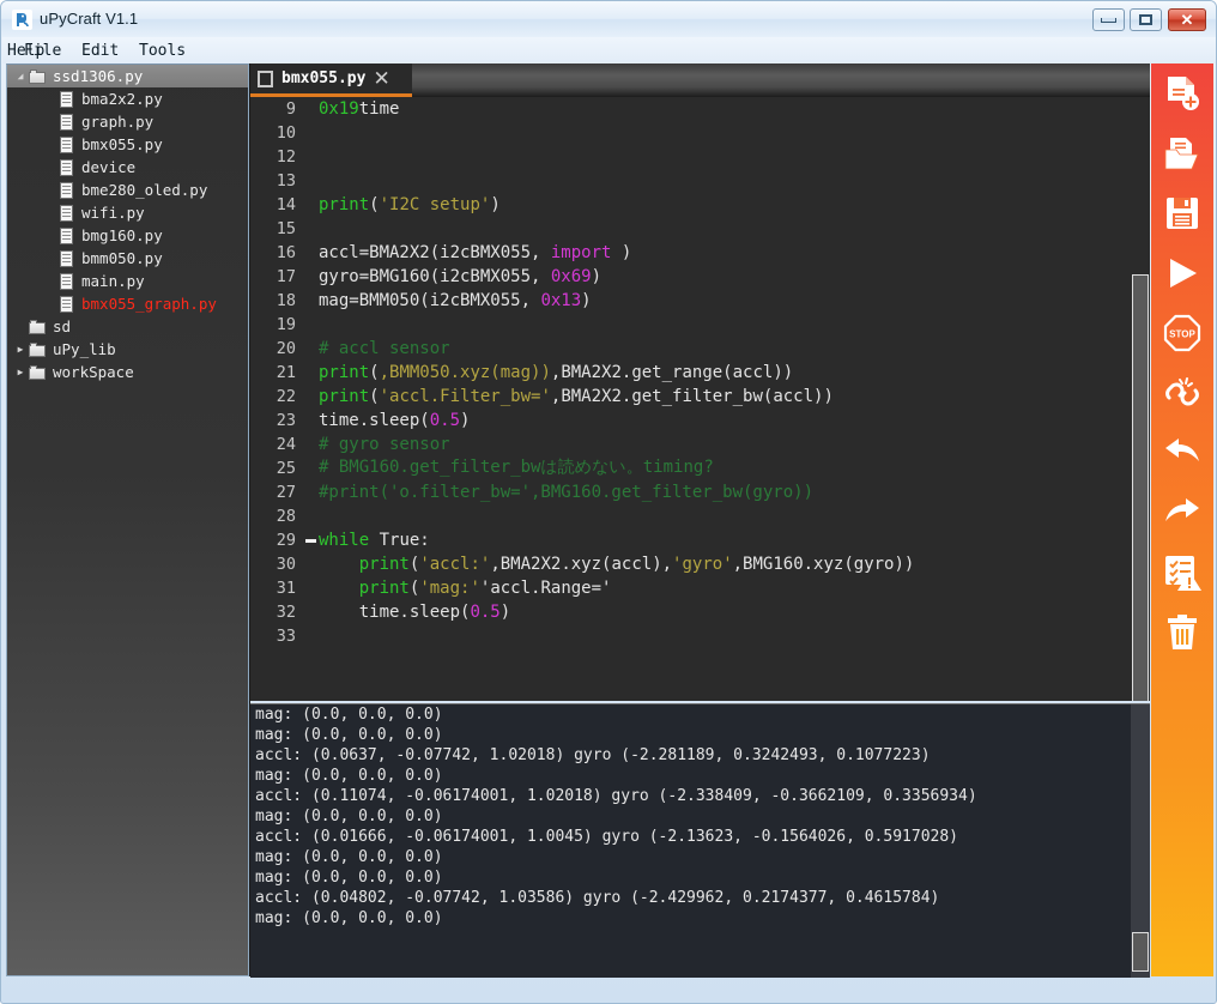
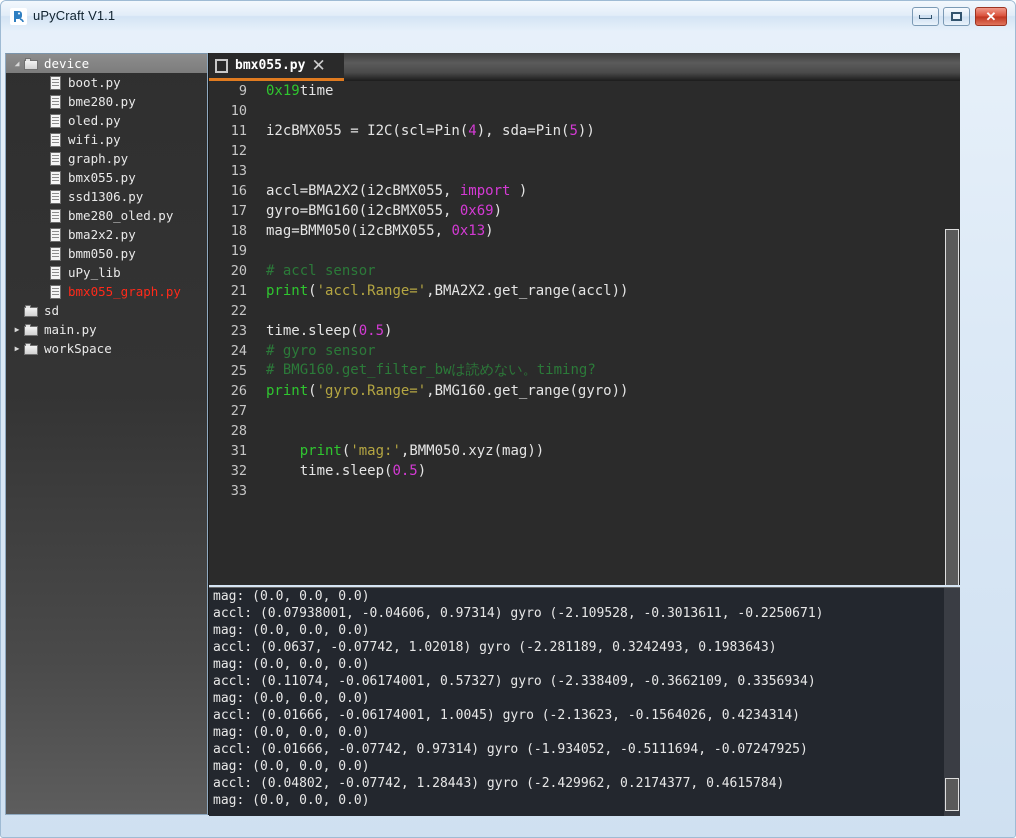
  uPyCraft V1.1
  ✕
- File
- Edit
- Tools
- Help
  ◢
- ssd1306.py
+ device
+ boot.py
+ bme280.py
+ oled.py
- bma2x2.py
+ wifi.py
  graph.py
  bmx055.py
- device
+ ssd1306.py
  bme280_oled.py
- wifi.py
+ bma2x2.py
- bmg160.py
  bmm050.py
- main.py
+ uPy_lib
  bmx055_graph.py
  sd
  ▶
- uPy_lib
+ main.py
  ▶
  workSpace
  bmx055.py
  ✕
  9
  0x19time
  10
+ 11
+ i2cBMX055 = I2C(scl=Pin(4), sda=Pin(5))
  12
  13
- 14
- print('I2C setup')
- 15
  16
  accl=BMA2X2(i2cBMX055, import )
  17
  gyro=BMG160(i2cBMX055, 0x69)
  18
  mag=BMM050(i2cBMX055, 0x13)
  19
  20
  # accl sensor
  21
- print(,BMM050.xyz(mag)),BMA2X2.get_range(accl))
+ print('accl.Range=',BMA2X2.get_range(accl))
  22
- print('accl.Filter_bw=',BMA2X2.get_filter_bw(accl))
  23
  time.sleep(0.5)
  24
  # gyro sensor
  25
  # BMG160.get_filter_bwは読めない。timing?
+ 26
+ print('gyro.Range=',BMG160.get_range(gyro))
  27
- #print('o.filter_bw=',BMG160.get_filter_bw(gyro))
  28
- 29
- while True:
- 30
- print('accl:',BMA2X2.xyz(accl),'gyro',BMG160.xyz(gyro))
  31
- print('mag:''accl.Range='
+ print('mag:',BMM050.xyz(mag))
  32
  time.sleep(0.5)
  33
  mag: (0.0, 0.0, 0.0)
+ accl: (0.07938001, -0.04606, 0.97314) gyro (-2.109528, -0.3013611, -0.2250671)
  mag: (0.0, 0.0, 0.0)
- accl: (0.0637, -0.07742, 1.02018) gyro (-2.281189, 0.3242493, 0.1077223)
+ accl: (0.0637, -0.07742, 1.02018) gyro (-2.281189, 0.3242493, 0.1983643)
  mag: (0.0, 0.0, 0.0)
- accl: (0.11074, -0.06174001, 1.02018) gyro (-2.338409, -0.3662109, 0.3356934)
+ accl: (0.11074, -0.06174001, 0.57327) gyro (-2.338409, -0.3662109, 0.3356934)
  mag: (0.0, 0.0, 0.0)
- accl: (0.01666, -0.06174001, 1.0045) gyro (-2.13623, -0.1564026, 0.5917028)
+ accl: (0.01666, -0.06174001, 1.0045) gyro (-2.13623, -0.1564026, 0.4234314)
  mag: (0.0, 0.0, 0.0)
+ accl: (0.01666, -0.07742, 0.97314) gyro (-1.934052, -0.5111694, -0.07247925)
  mag: (0.0, 0.0, 0.0)
- accl: (0.04802, -0.07742, 1.03586) gyro (-2.429962, 0.2174377, 0.4615784)
+ accl: (0.04802, -0.07742, 1.28443) gyro (-2.429962, 0.2174377, 0.4615784)
  mag: (0.0, 0.0, 0.0)
- STOP
